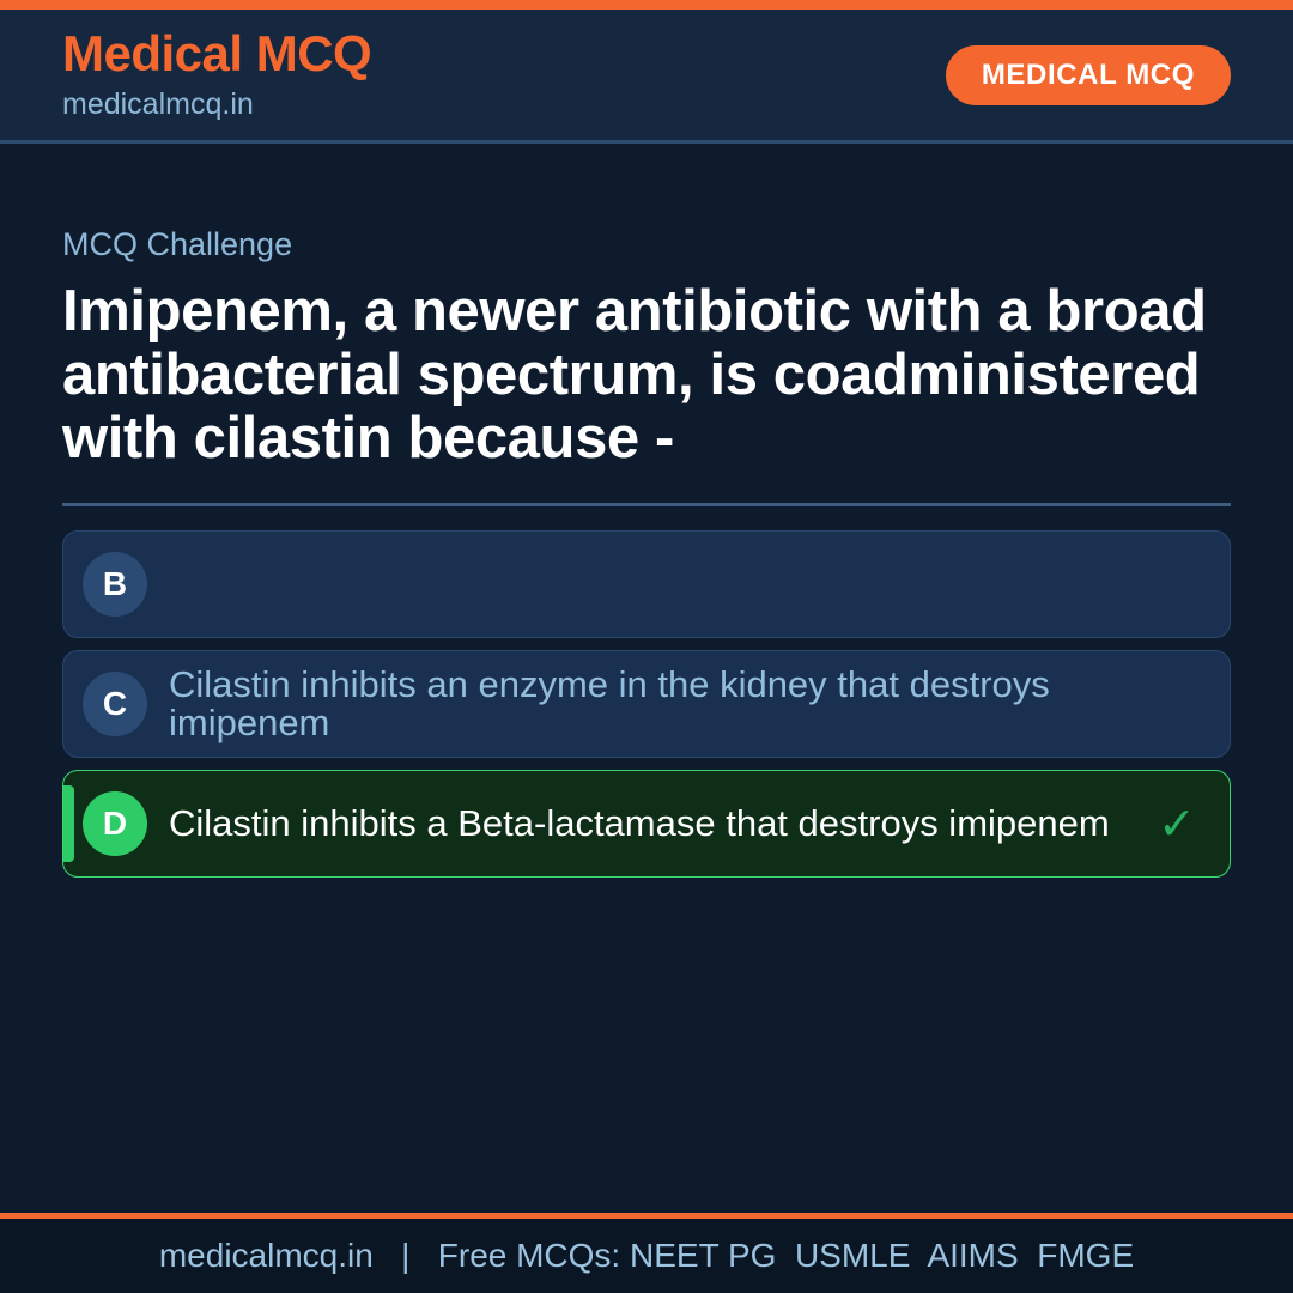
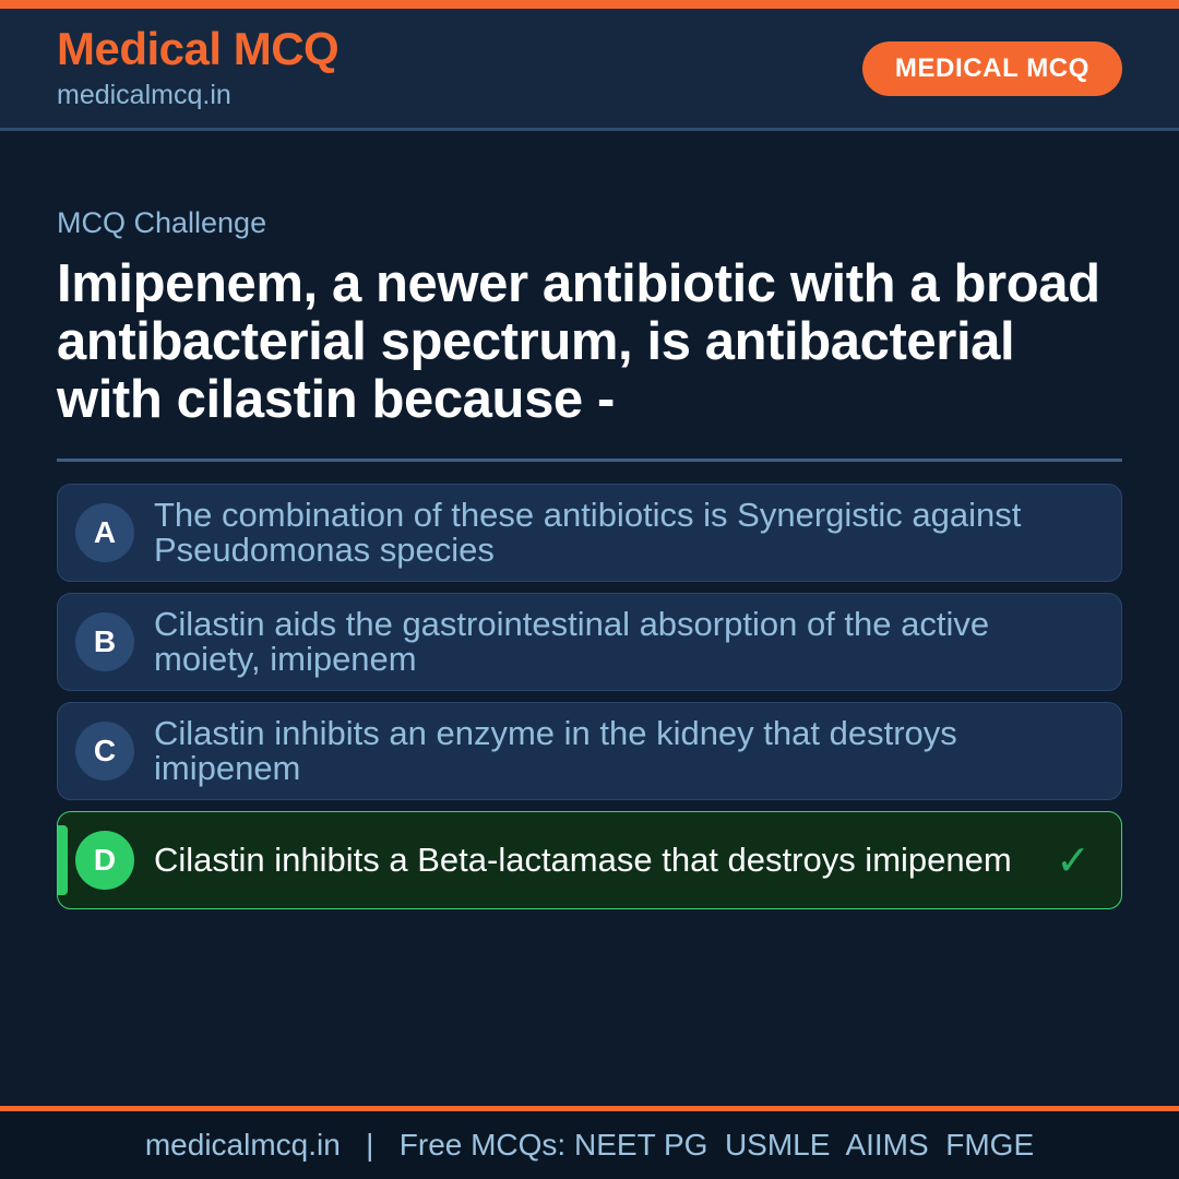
  Medical MCQ
  medicalmcq.in
  MEDICAL MCQ
  MCQ Challenge
- Imipenem, a newer antibiotic with a broad antibacterial spectrum, is coadministered with cilastin because -
+ Imipenem, a newer antibiotic with a broad antibacterial spectrum, is antibacterial with cilastin because -
+ A
+ The combination of these antibiotics is Synergistic against Pseudomonas species
  B
+ Cilastin aids the gastrointestinal absorption of the active moiety, imipenem
  C
  Cilastin inhibits an enzyme in the kidney that destroys imipenem
  D
  Cilastin inhibits a Beta-lactamase that destroys imipenem
  ✓
  medicalmcq.in | Free MCQs: NEET PG USMLE AIIMS FMGE
